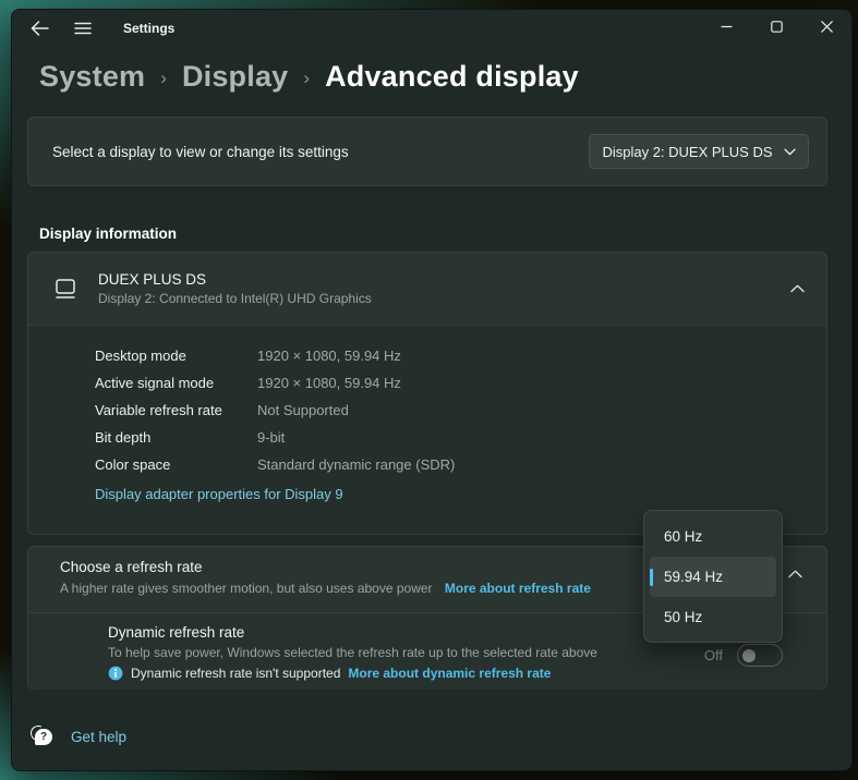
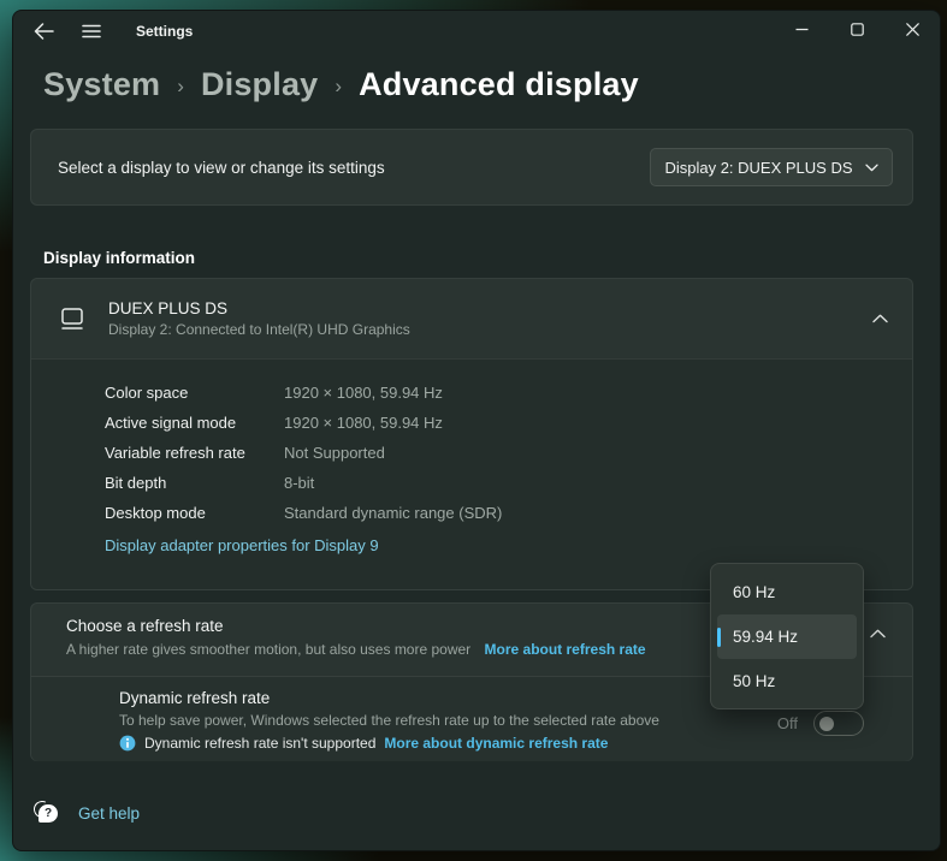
  Settings
  System
  ›
  Display
  ›
  Advanced display
  Select a display to view or change its settings
  Display 2: DUEX PLUS DS
  Display information
  DUEX PLUS DS
  Display 2: Connected to Intel(R) UHD Graphics
- Desktop mode
+ Color space
  1920 × 1080, 59.94 Hz
  Active signal mode
  1920 × 1080, 59.94 Hz
  Variable refresh rate
  Not Supported
  Bit depth
- 9-bit
+ 8-bit
- Color space
+ Desktop mode
  Standard dynamic range (SDR)
  Display adapter properties for Display 9
  Choose a refresh rate
- A higher rate gives smoother motion, but also uses above power More about refresh rate
+ A higher rate gives smoother motion, but also uses more power More about refresh rate
  Dynamic refresh rate
  To help save power, Windows selected the refresh rate up to the selected rate above
  Dynamic refresh rate isn't supported
  More about dynamic refresh rate
  Off
  60 Hz
  59.94 Hz
  50 Hz
  ?
  Get help
